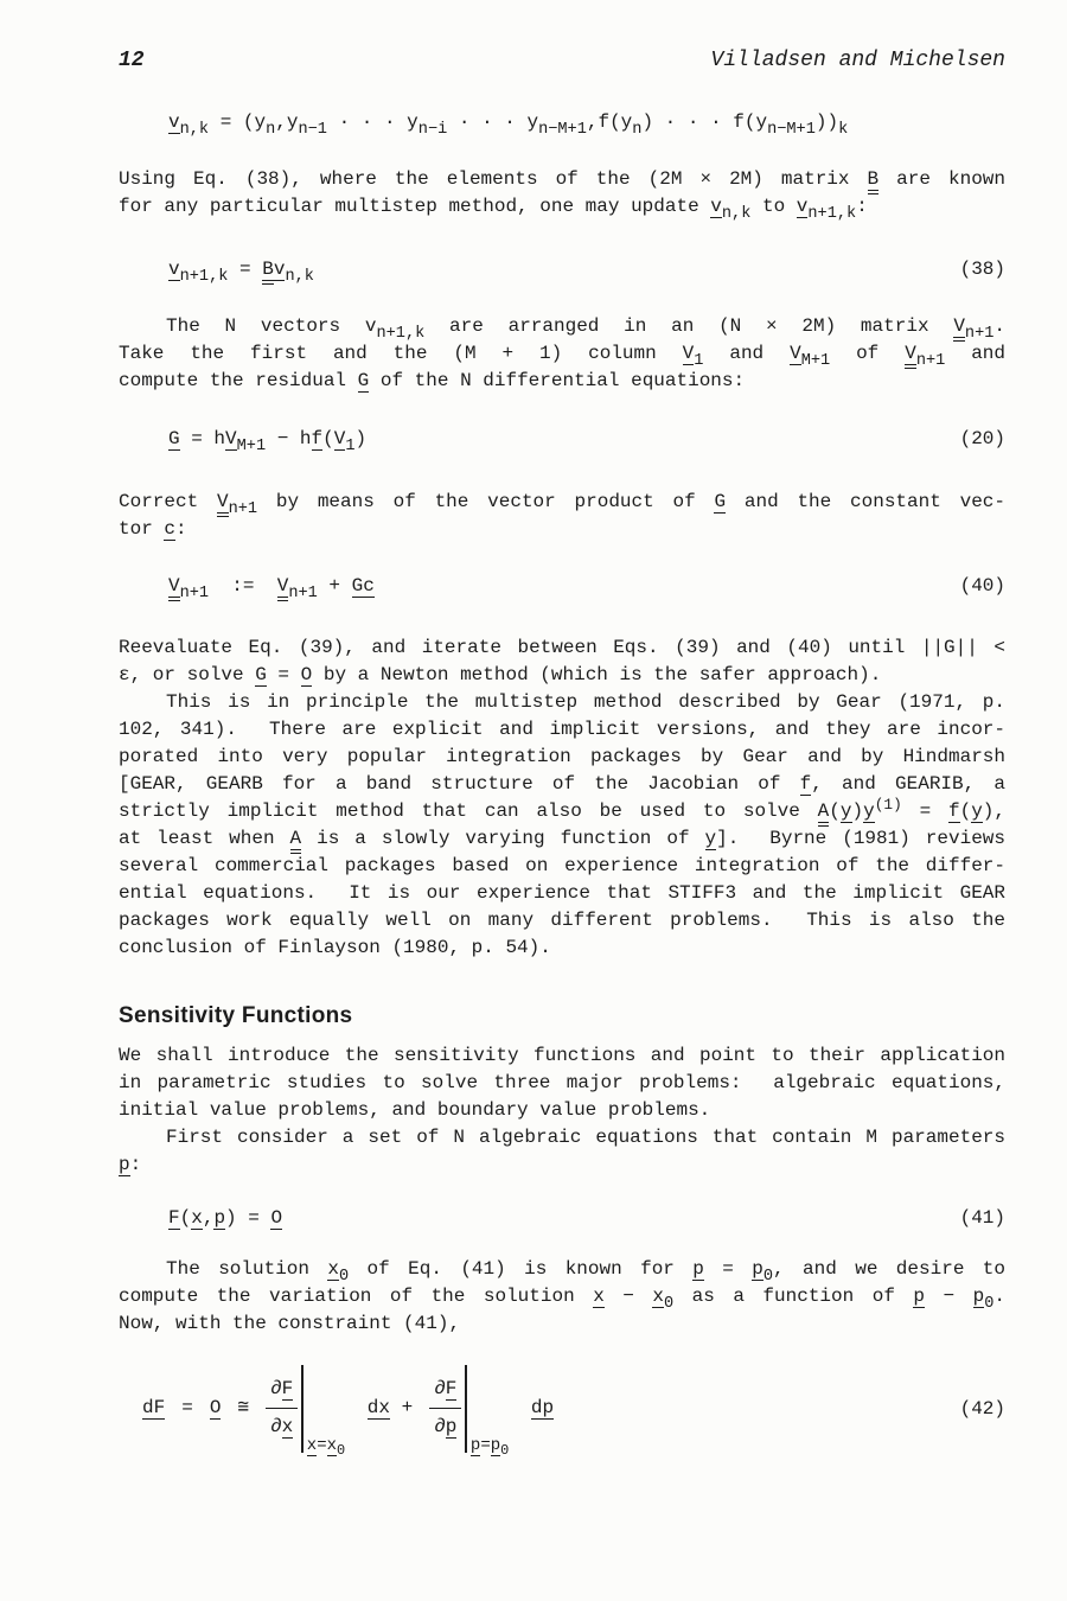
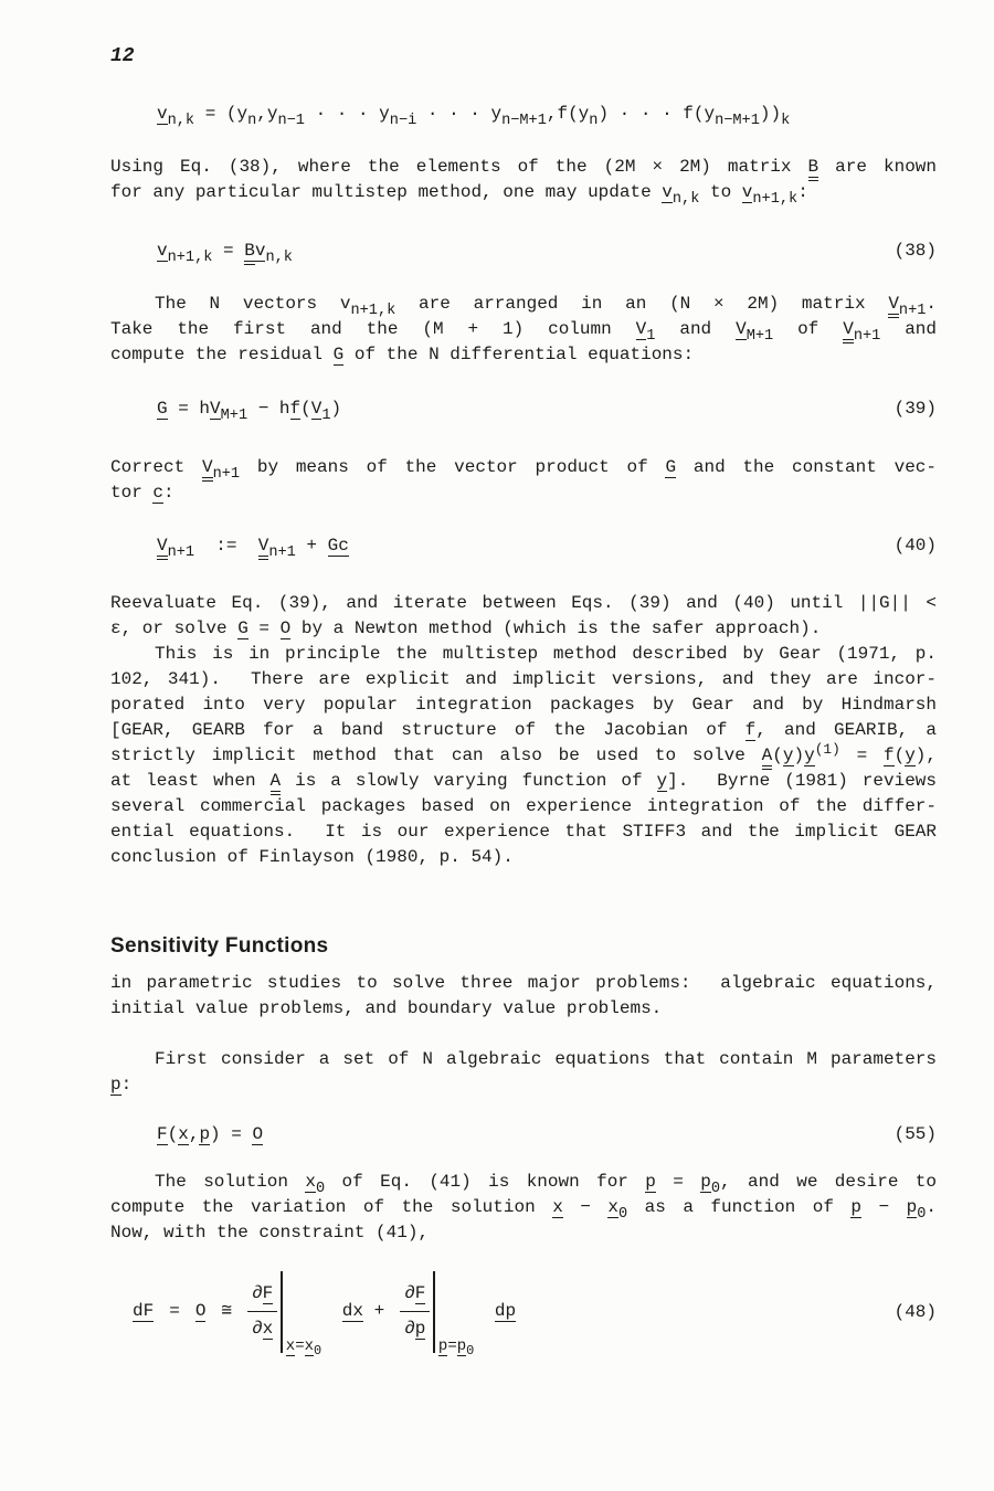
  12
- Villadsen and Michelsen
  vn,k = (yn,yn−1 · · · yn−i · · · yn−M+1,f(yn) · · · f(yn−M+1))k
  Using Eq. (38), where the elements of the (2M × 2M) matrix B are known
  for any particular multistep method, one may update vn,k to vn+1,k:
  vn+1,k = Bvn,k
  (38)
  The N vectors vn+1,k are arranged in an (N × 2M) matrix Vn+1.
  Take the first and the (M + 1) column V1 and VM+1 of Vn+1 and
  compute the residual G of the N differential equations:
  G = hVM+1 − hf(V1)
- (20)
+ (39)
  Correct Vn+1 by means of the vector product of G and the constant vec-
  tor c:
  Vn+1 := Vn+1 + Gc
  (40)
  Reevaluate Eq. (39), and iterate between Eqs. (39) and (40) until ||G|| <
  ε, or solve G = O by a Newton method (which is the safer approach).
  This is in principle the multistep method described by Gear (1971, p.
  102, 341). There are explicit and implicit versions, and they are incor-
  porated into very popular integration packages by Gear and by Hindmarsh
  [GEAR, GEARB for a band structure of the Jacobian of f, and GEARIB, a
  strictly implicit method that can also be used to solve A(y)y(1) = f(y),
  at least when A is a slowly varying function of y]. Byrne (1981) reviews
  several commercial packages based on experience integration of the differ-
  ential equations. It is our experience that STIFF3 and the implicit GEAR
- packages work equally well on many different problems. This is also the
  conclusion of Finlayson (1980, p. 54).
  Sensitivity Functions
- We shall introduce the sensitivity functions and point to their application
  in parametric studies to solve three major problems: algebraic equations,
  initial value problems, and boundary value problems.
  First consider a set of N algebraic equations that contain M parameters
  p:
  F(x,p) = O
- (41)
+ (55)
  The solution x0 of Eq. (41) is known for p = p0, and we desire to
  compute the variation of the solution x − x0 as a function of p − p0.
  Now, with the constraint (41),
  dF
  =
  O
  ≅
  ∂F
  ∂x
  x=x0
  dx +
  ∂F
  ∂p
  p=p0
  dp
- (42)
+ (48)
